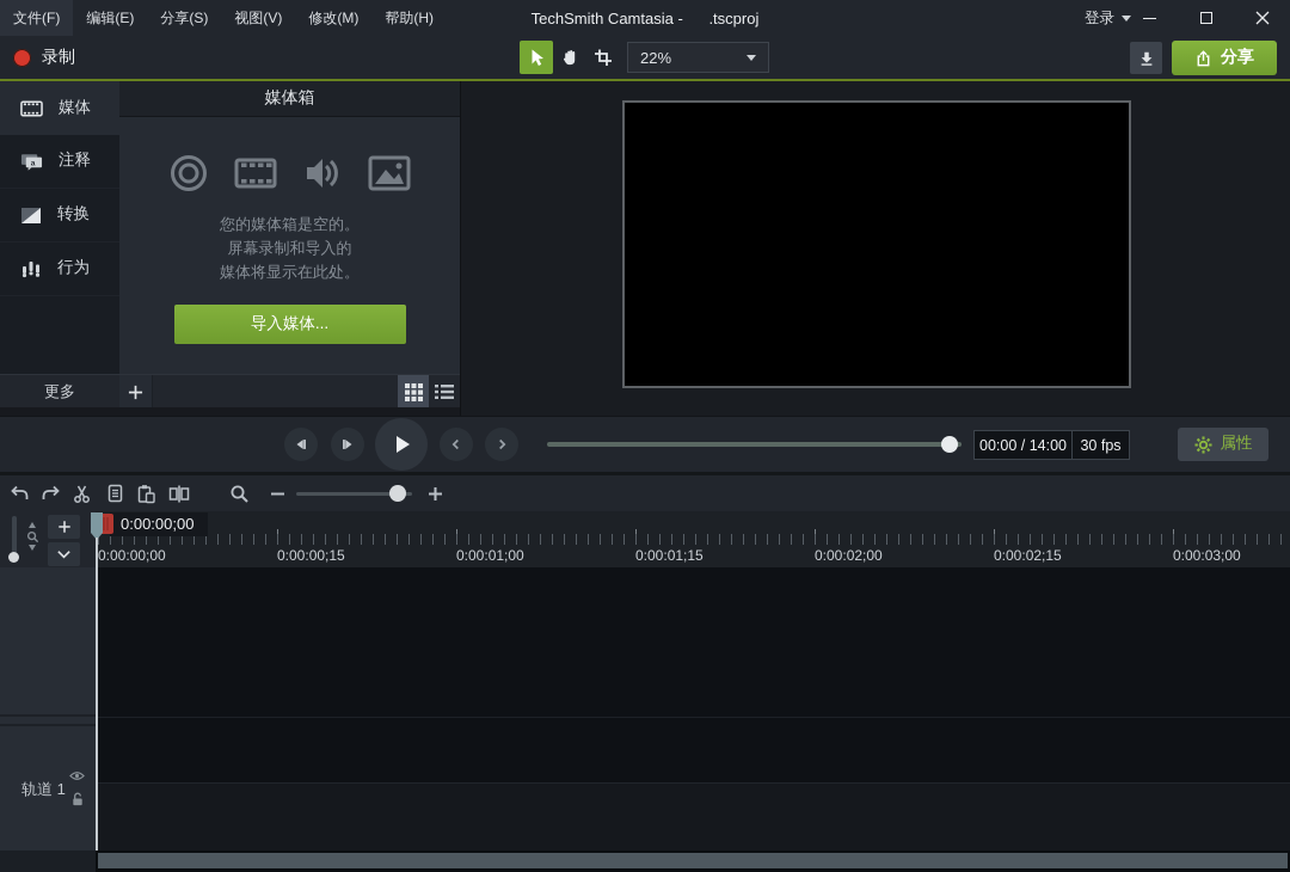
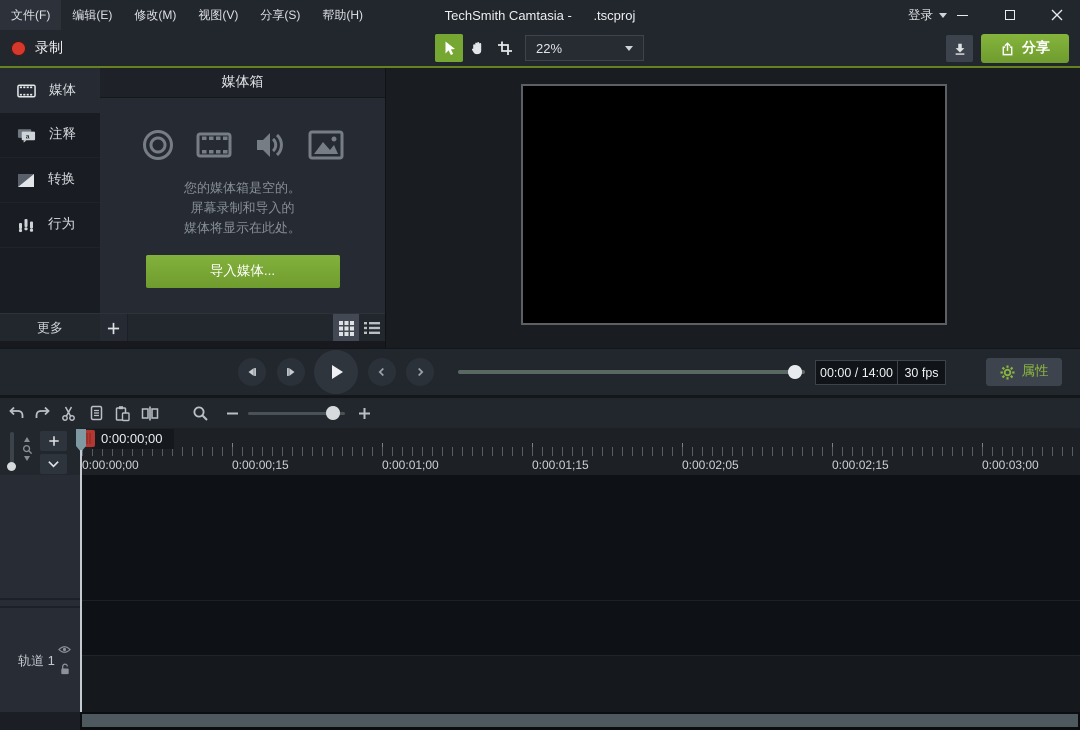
  文件(F)
  编辑(E)
- 分享(S)
+ 修改(M)
  视图(V)
- 修改(M)
+ 分享(S)
  帮助(H)
  TechSmith Camtasia - .tscproj
  登录
  录制
  22%
  分享
  媒体
  注释
  转换
  行为
  更多
  媒体箱
  您的媒体箱是空的。
  屏幕录制和导入的
  媒体将显示在此处。
  导入媒体...
  00:00 / 14:00
  30 fps
  属性
  0:00:00;00
  0:00:00;15
  0:00:01;00
  0:00:01;15
- 0:00:02;00
+ 0:00:02;05
  0:00:02;15
  0:00:03;00
  0:00:00;00
  轨道 1
